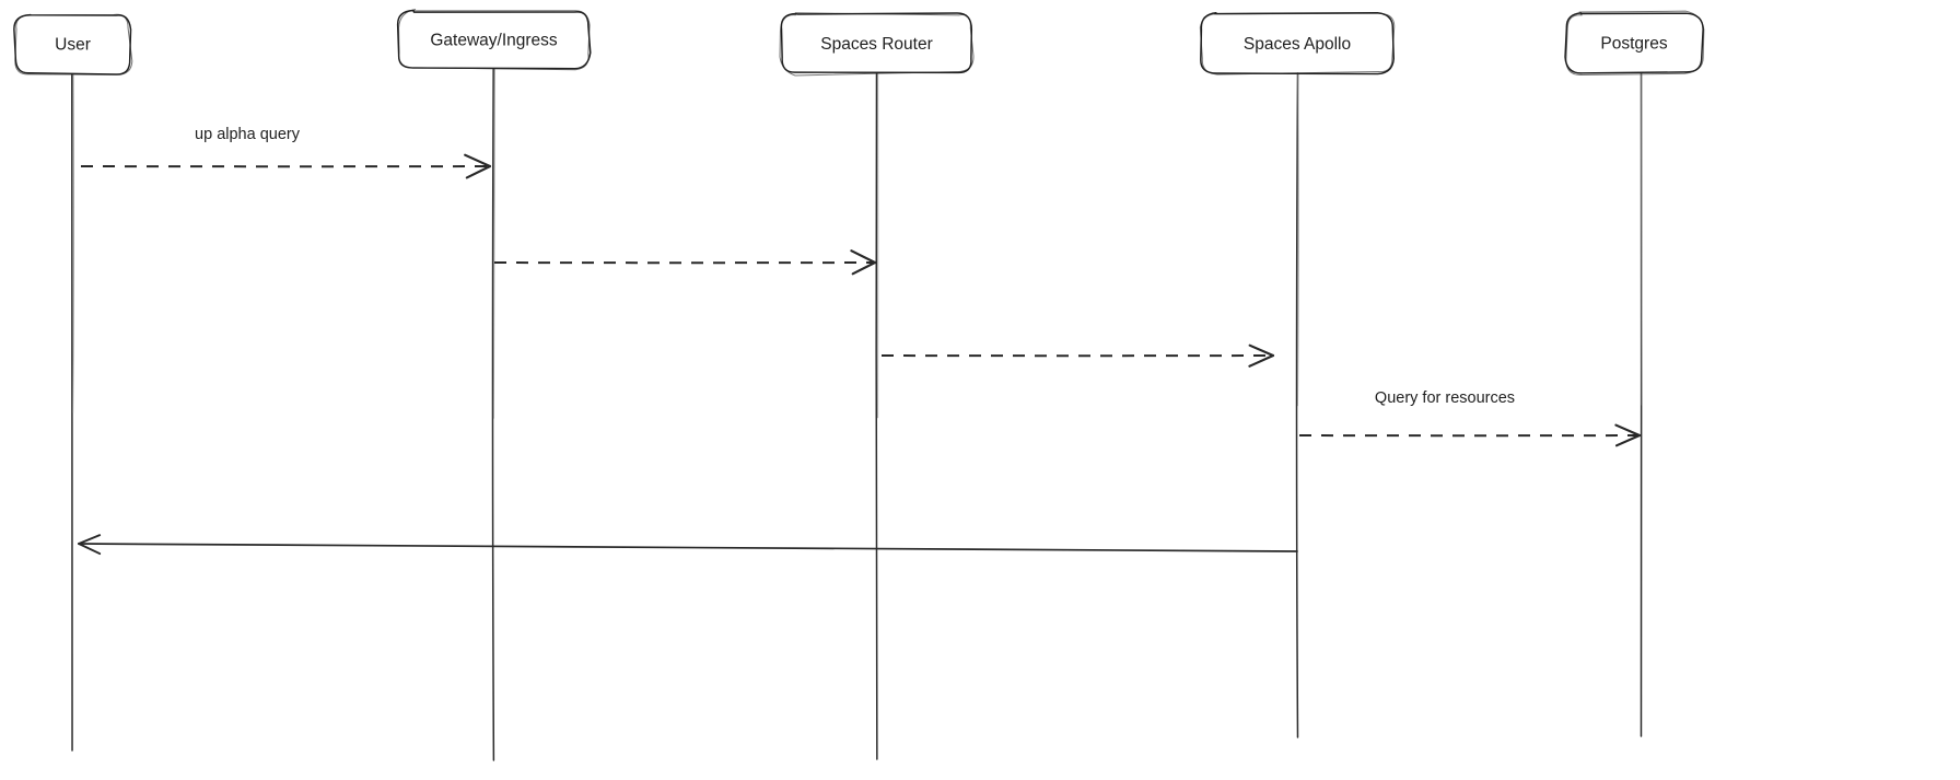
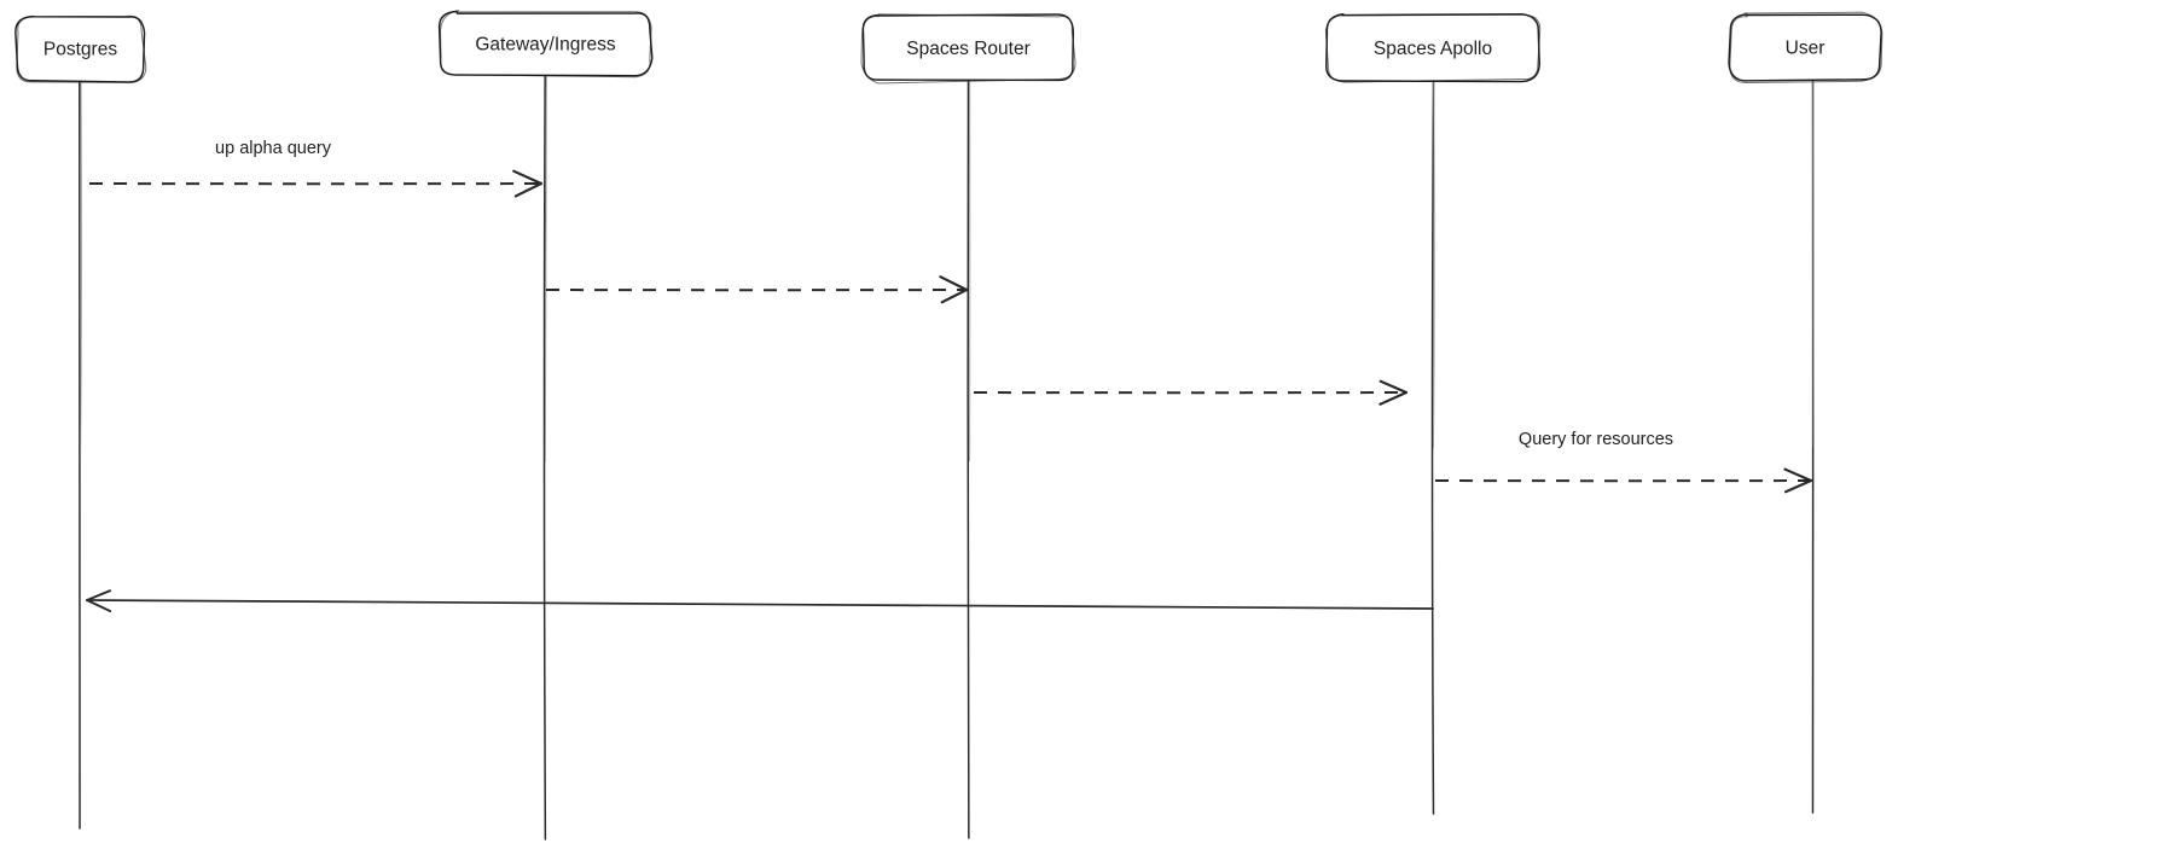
- User
+ Postgres
  Gateway/Ingress
  Spaces Router
  Spaces Apollo
- Postgres
+ User
  up alpha query
  Query for resources
